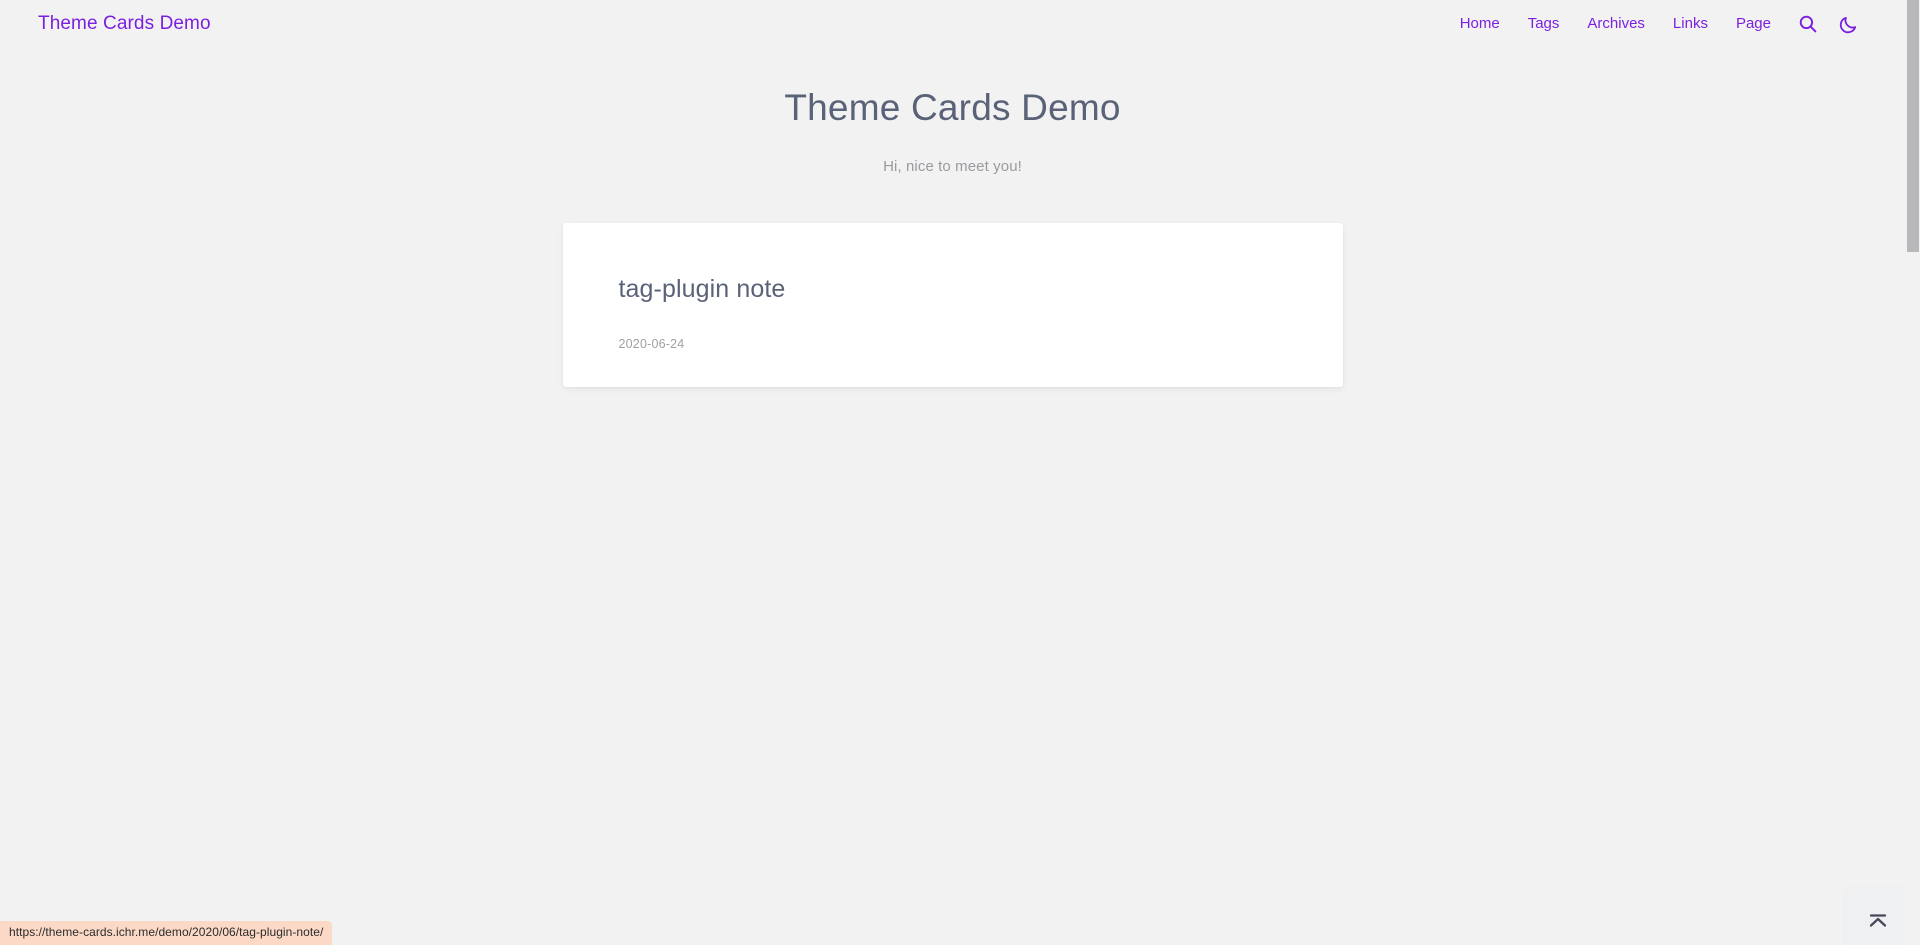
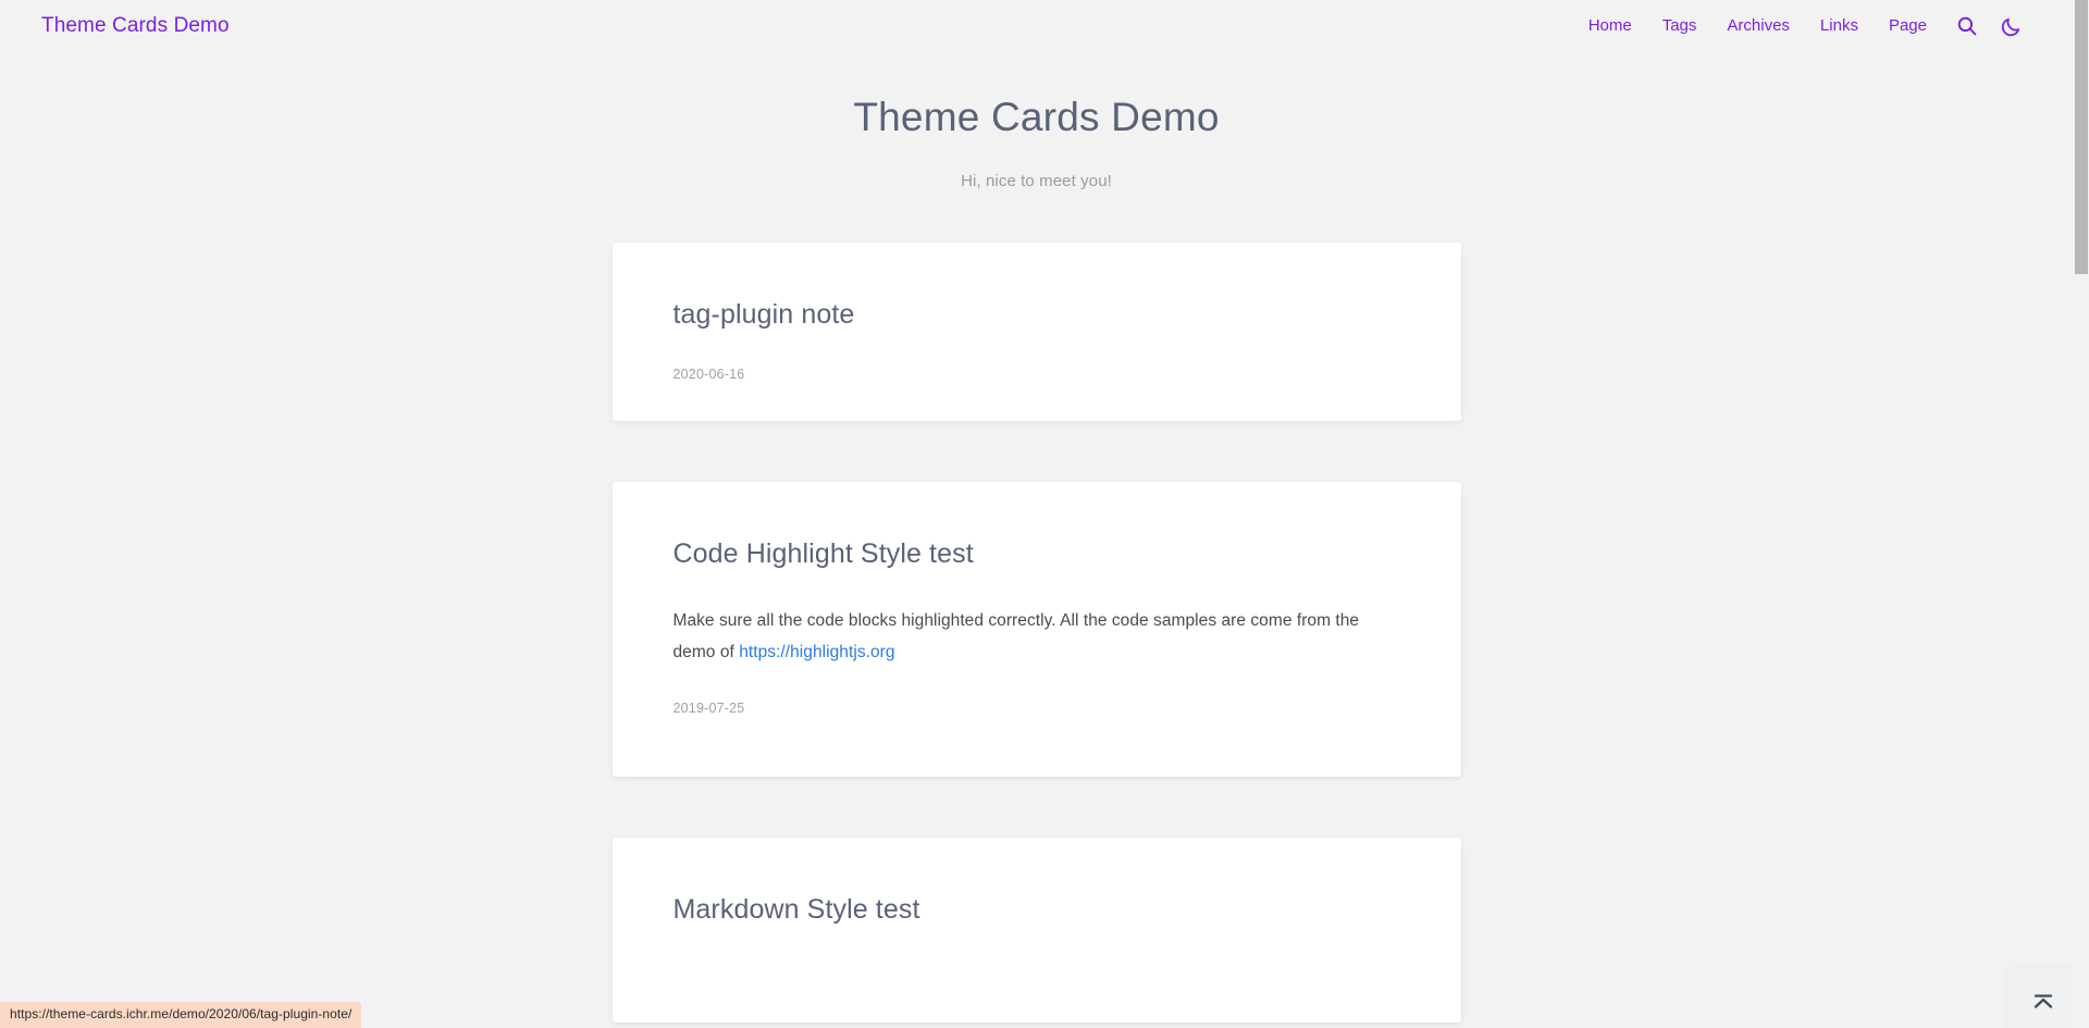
  Theme Cards Demo
  Home
  Tags
  Archives
  Links
  Page
  Theme Cards Demo
  Hi, nice to meet you!
  tag-plugin note
- 2020-06-24
+ 2020-06-16
+ Code Highlight Style test
+ Make sure all the code blocks highlighted correctly. All the code samples are come from the demo of https://highlightjs.org
+ 2019-07-25
+ Markdown Style test
  https://theme-cards.ichr.me/demo/2020/06/tag-plugin-note/
